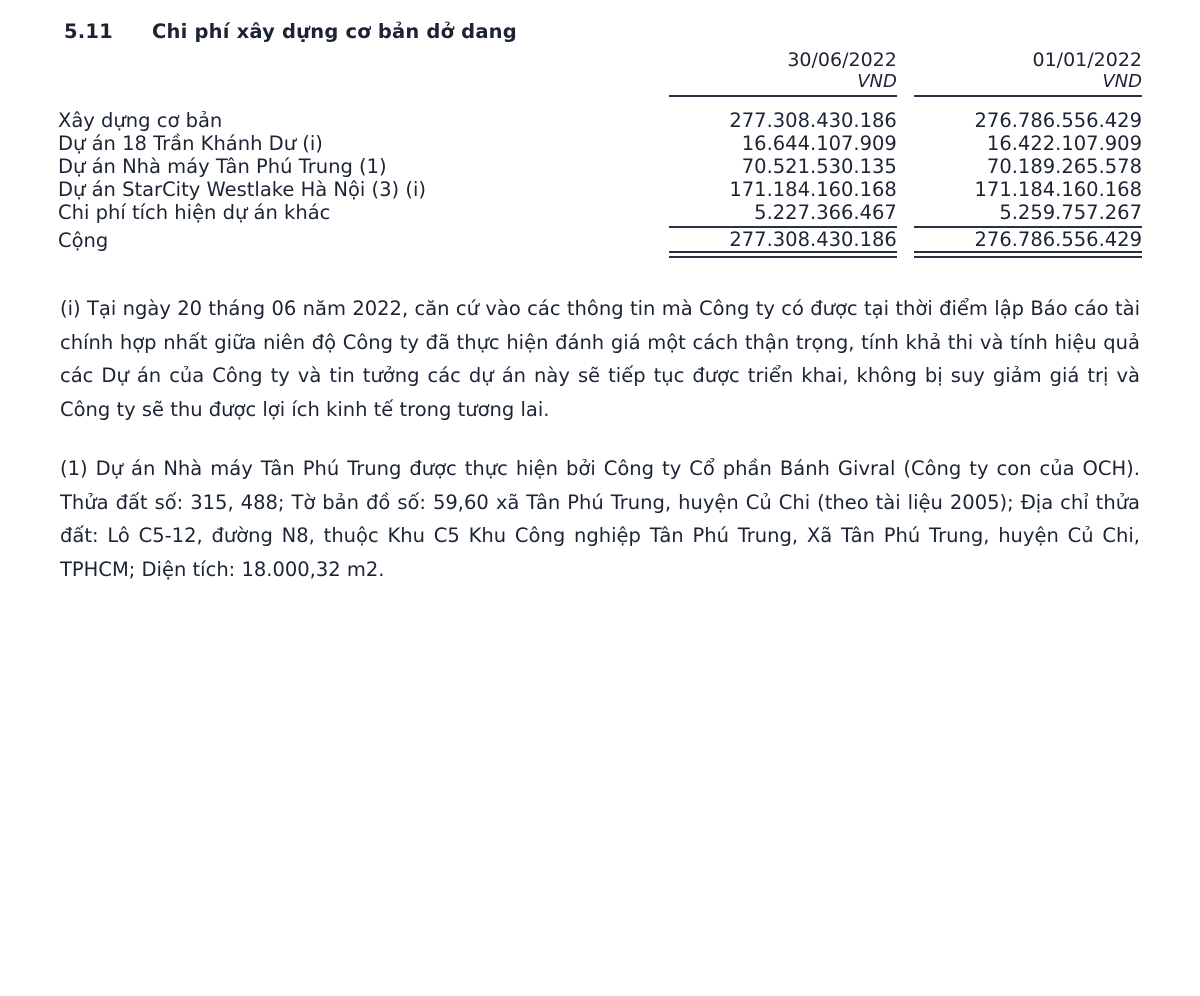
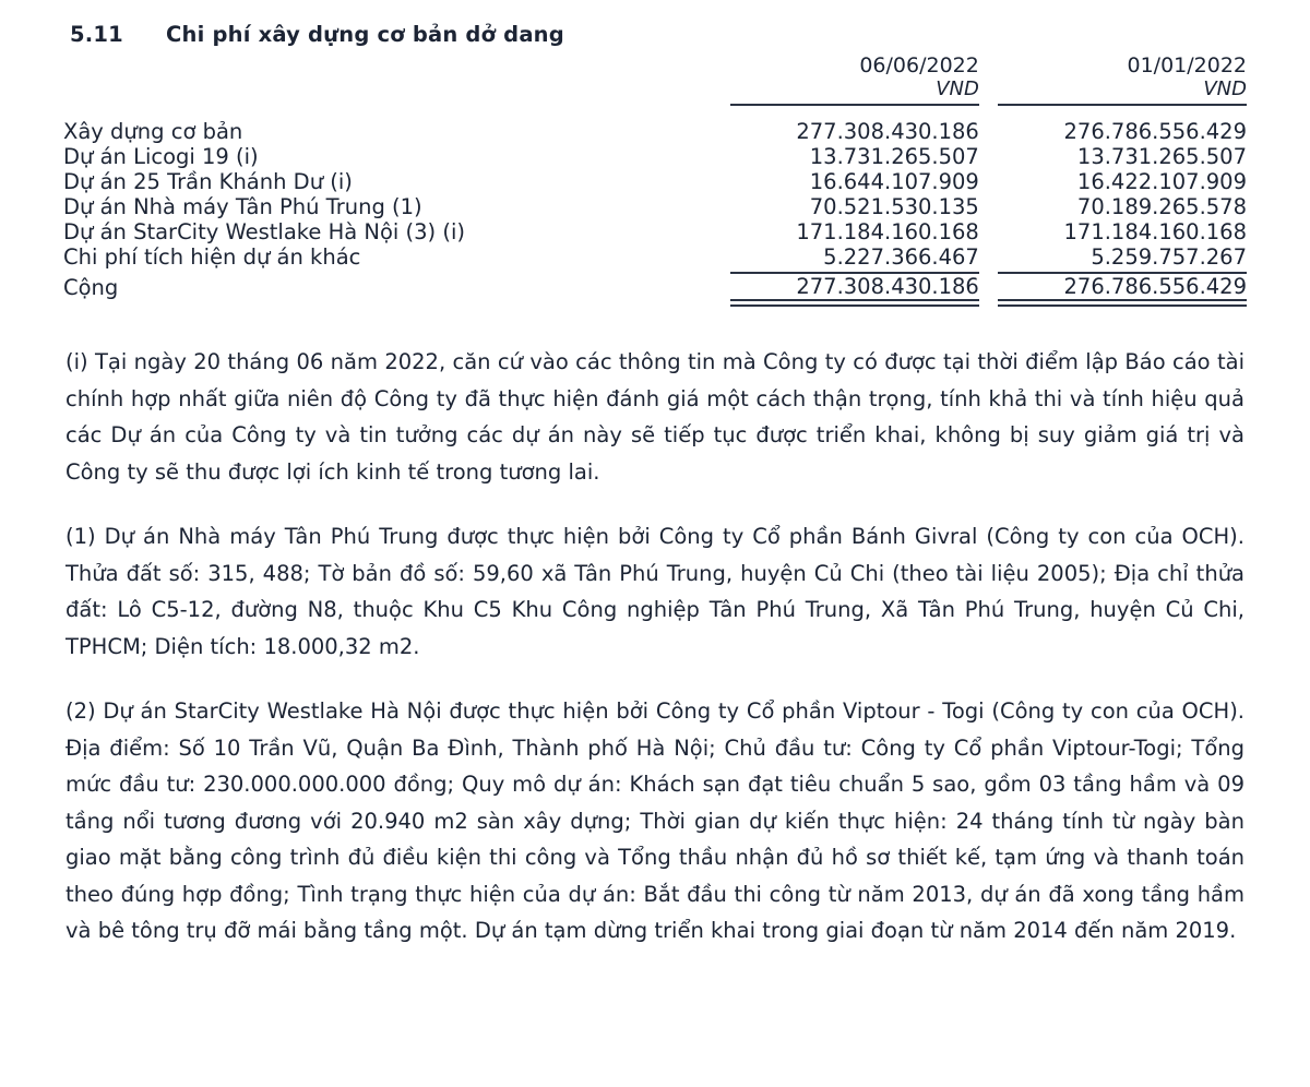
  5.11
  Chi phí xây dựng cơ bản dở dang
- 	30/06/2022		01/01/2022
+ 	06/06/2022		01/01/2022
  	VND		VND
  Xây dựng cơ bản	277.308.430.186		276.786.556.429
+ Dự án Licogi 19 (i)	13.731.265.507		13.731.265.507
- Dự án 18 Trần Khánh Dư (i)	16.644.107.909		16.422.107.909
+ Dự án 25 Trần Khánh Dư (i)	16.644.107.909		16.422.107.909
  Dự án Nhà máy Tân Phú Trung (1)	70.521.530.135		70.189.265.578
  Dự án StarCity Westlake Hà Nội (3) (i)	171.184.160.168		171.184.160.168
  Chi phí tích hiện dự án khác	5.227.366.467		5.259.757.267
  Cộng	277.308.430.186		276.786.556.429
  (i) Tại ngày 20 tháng 06 năm 2022, căn cứ vào các thông tin mà Công ty có được tại thời điểm lập Báo cáo tài chính hợp nhất giữa niên độ Công ty đã thực hiện đánh giá một cách thận trọng, tính khả thi và tính hiệu quả các Dự án của Công ty và tin tưởng các dự án này sẽ tiếp tục được triển khai, không bị suy giảm giá trị và Công ty sẽ thu được lợi ích kinh tế trong tương lai.
  (1) Dự án Nhà máy Tân Phú Trung được thực hiện bởi Công ty Cổ phần Bánh Givral (Công ty con của OCH). Thửa đất số: 315, 488; Tờ bản đồ số: 59,60 xã Tân Phú Trung, huyện Củ Chi (theo tài liệu 2005); Địa chỉ thửa đất: Lô C5-12, đường N8, thuộc Khu C5 Khu Công nghiệp Tân Phú Trung, Xã Tân Phú Trung, huyện Củ Chi, TPHCM; Diện tích: 18.000,32 m2.
+ (2) Dự án StarCity Westlake Hà Nội được thực hiện bởi Công ty Cổ phần Viptour - Togi (Công ty con của OCH). Địa điểm: Số 10 Trần Vũ, Quận Ba Đình, Thành phố Hà Nội; Chủ đầu tư: Công ty Cổ phần Viptour-Togi; Tổng mức đầu tư: 230.000.000.000 đồng; Quy mô dự án: Khách sạn đạt tiêu chuẩn 5 sao, gồm 03 tầng hầm và 09 tầng nổi tương đương với 20.940 m2 sàn xây dựng; Thời gian dự kiến thực hiện: 24 tháng tính từ ngày bàn giao mặt bằng công trình đủ điều kiện thi công và Tổng thầu nhận đủ hồ sơ thiết kế, tạm ứng và thanh toán theo đúng hợp đồng; Tình trạng thực hiện của dự án: Bắt đầu thi công từ năm 2013, dự án đã xong tầng hầm và bê tông trụ đỡ mái bằng tầng một. Dự án tạm dừng triển khai trong giai đoạn từ năm 2014 đến năm 2019.
